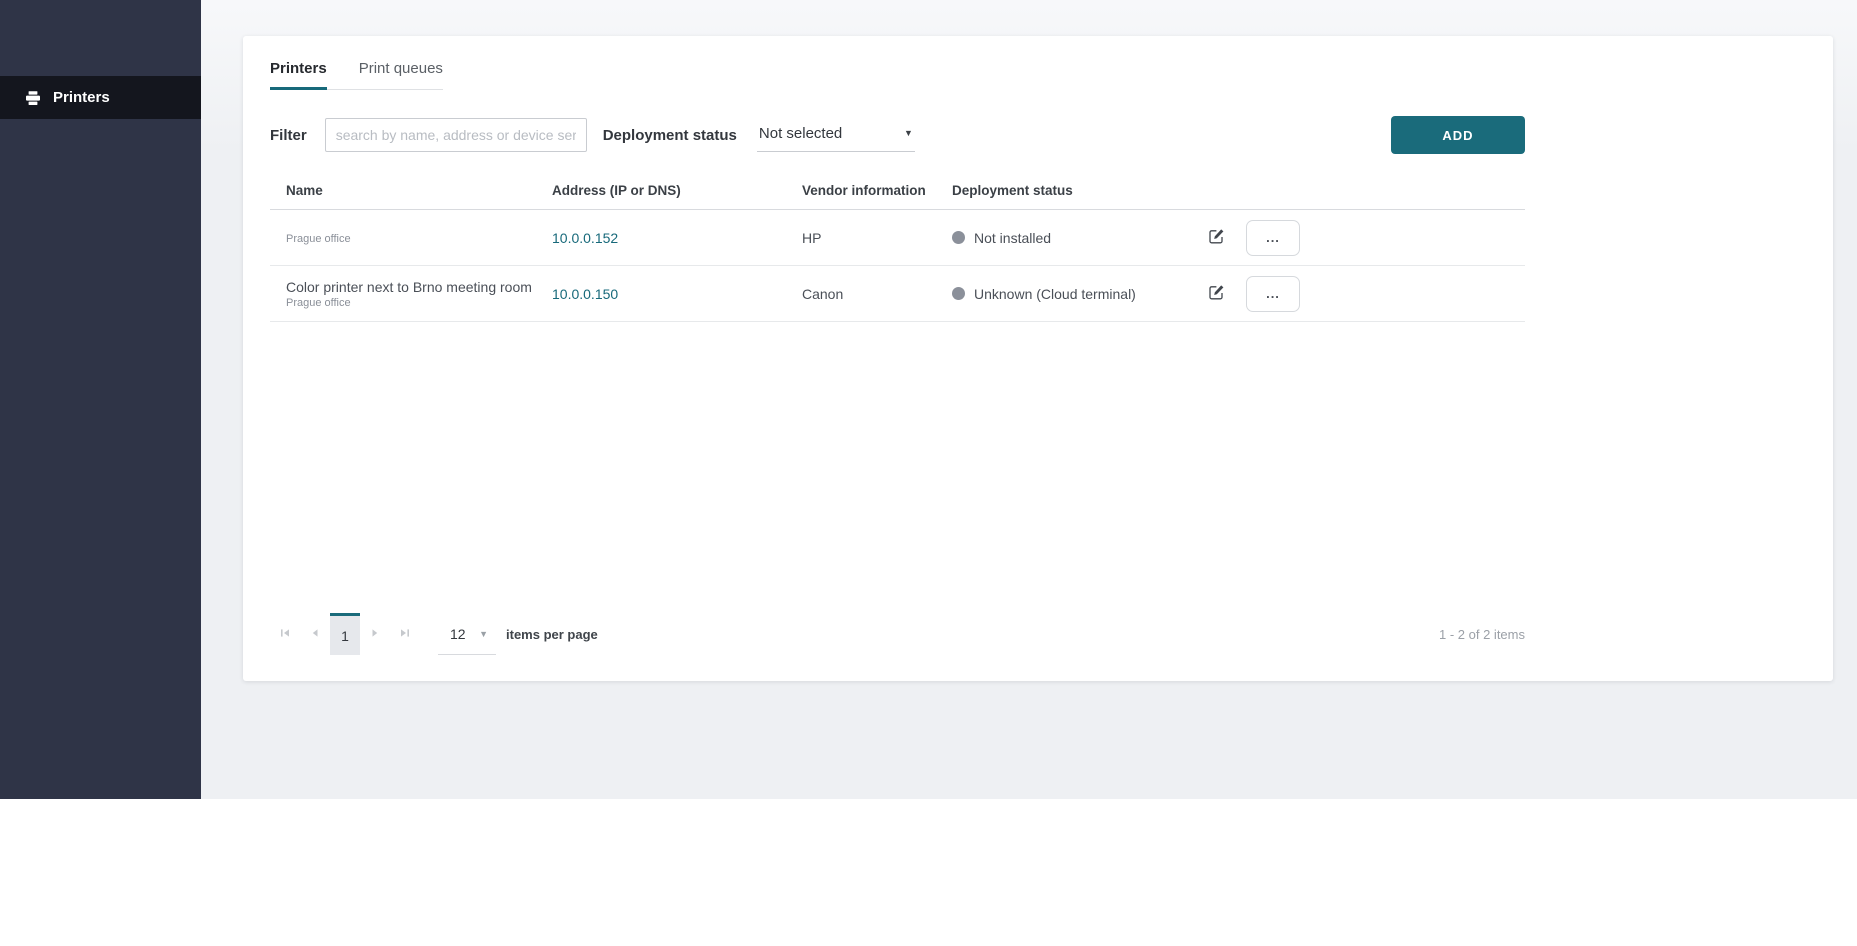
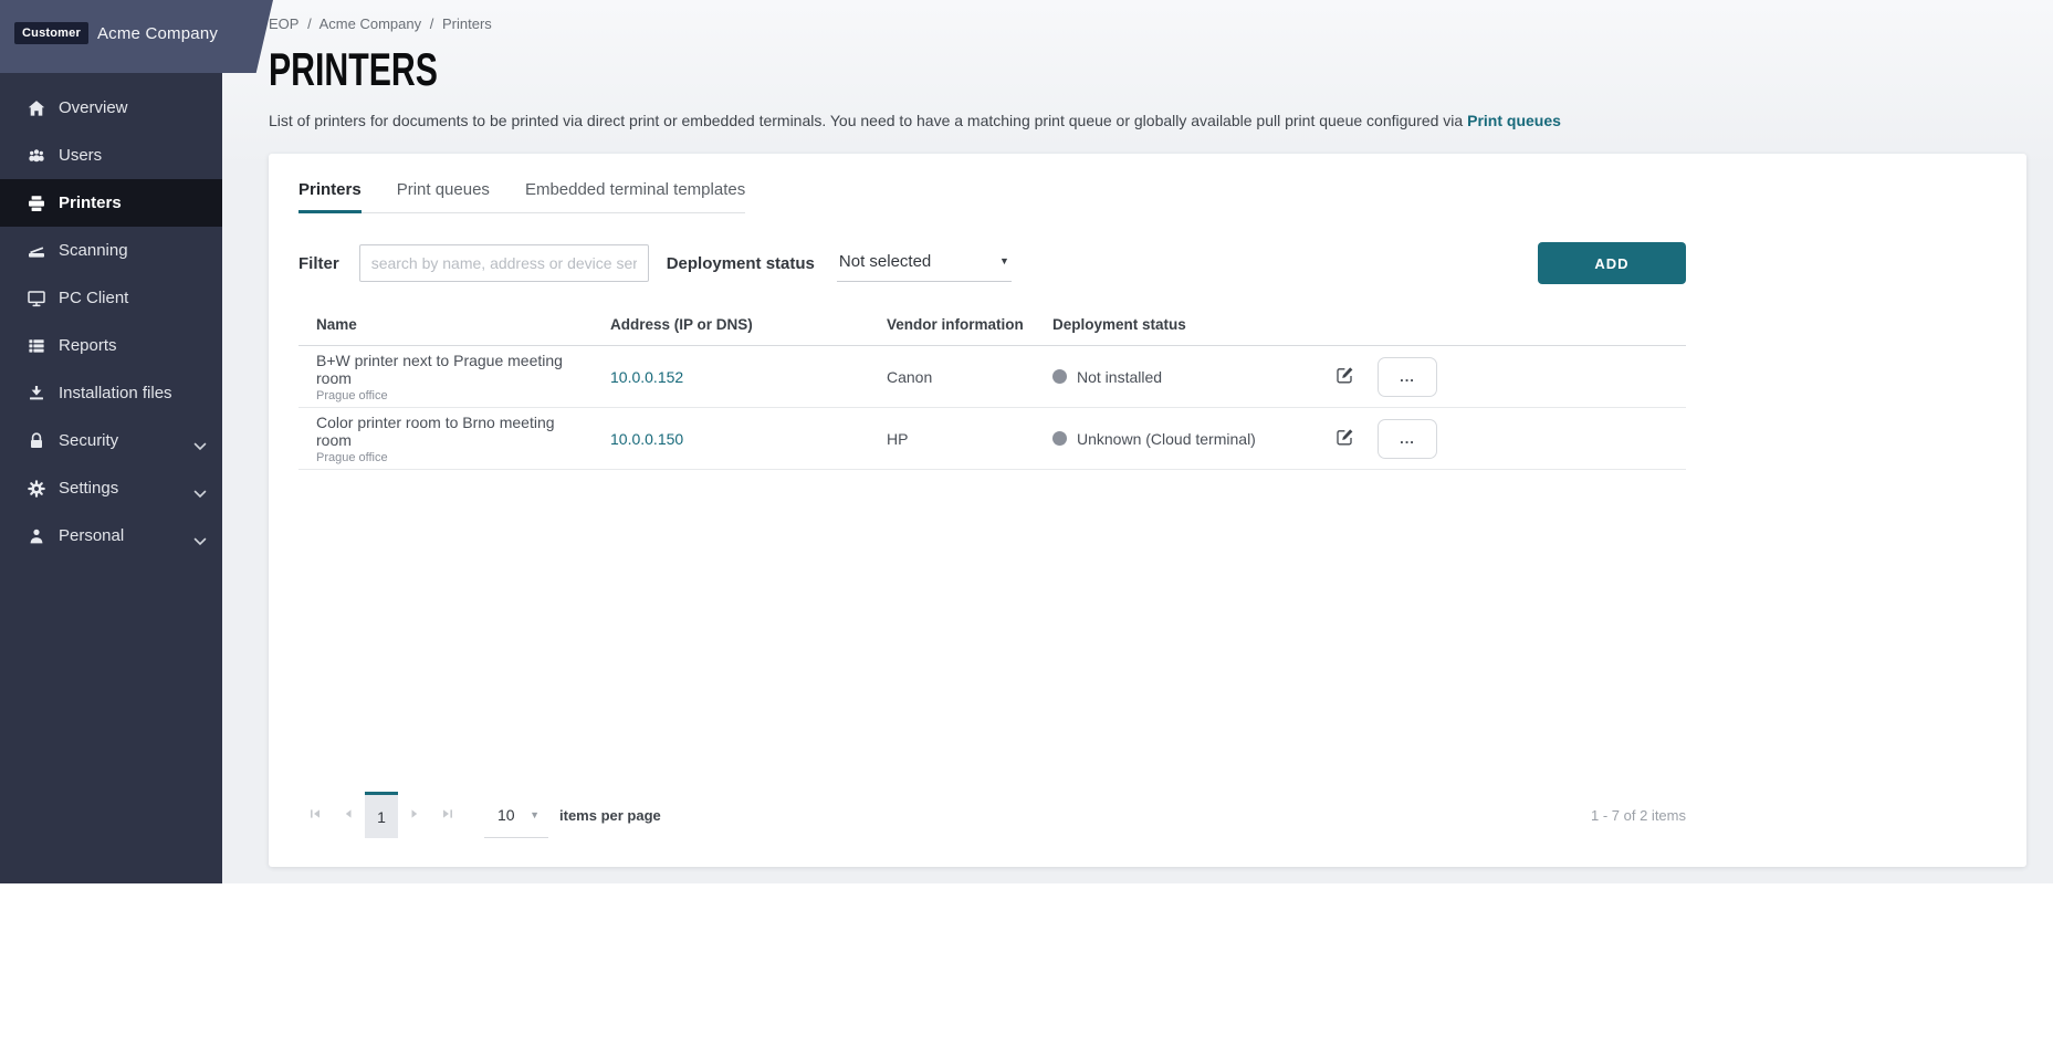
+ Overview
+ Users
  Printers
+ Scanning
+ PC Client
+ Reports
+ Installation files
+ Security
+ Settings
+ Personal
+ Customer
+ Acme Company
+ EOP / Acme Company / Printers
+ PRINTERS
+ List of printers for documents to be printed via direct print or embedded terminals. You need to have a matching print queue or globally available pull print queue configured via Print queues
  Printers
  Print queues
+ Embedded terminal templates
  Filter
  search by name, address or device ser
  Deployment status
  Not selected
  ▼
  ADD
  Name
  Address (IP or DNS)
  Vendor information
  Deployment status
+ B+W printer next to Prague meeting room
  Prague office
  10.0.0.152
- HP
+ Canon
  Not installed
  ...
- Color printer next to Brno meeting room
+ Color printer room to Brno meeting room
  Prague office
  10.0.0.150
- Canon
+ HP
  Unknown (Cloud terminal)
  ...
  1
- 12
+ 10
  ▼
  items per page
- 1 - 2 of 2 items
+ 1 - 7 of 2 items
